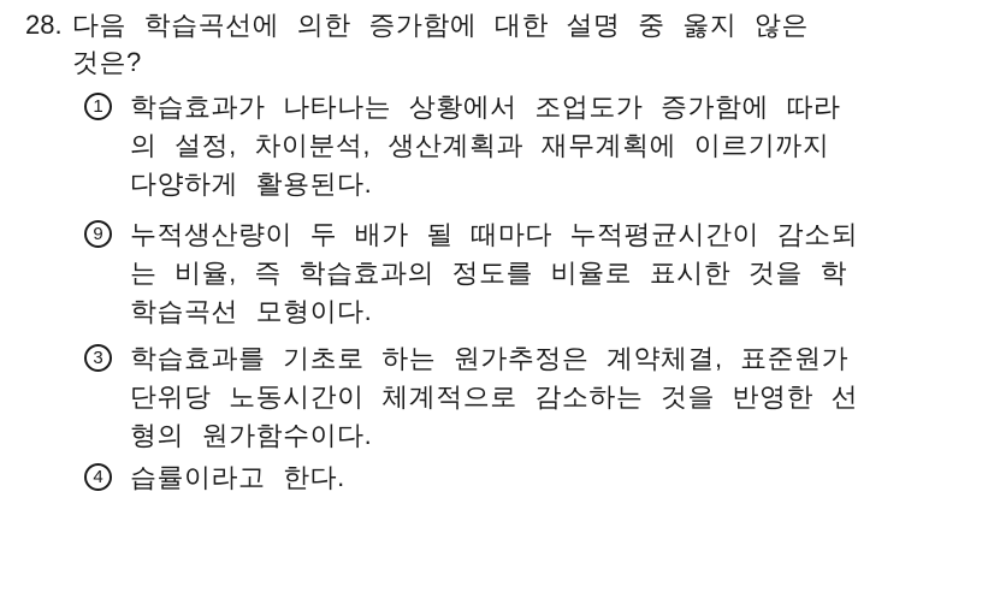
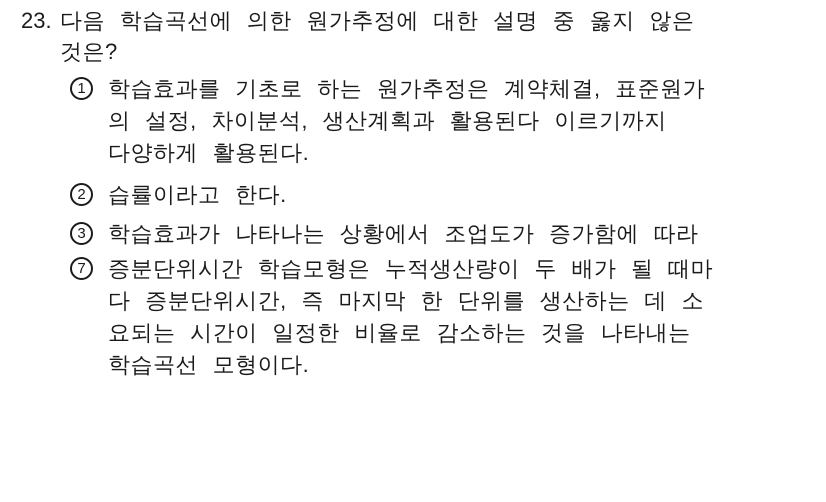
- 28.
+ 23.
- 다음 학습곡선에 의한 증가함에 대한 설명 중 옳지 않은
+ 다음 학습곡선에 의한 원가추정에 대한 설명 중 옳지 않은
  것은?
  1
- 학습효과가 나타나는 상황에서 조업도가 증가함에 따라
+ 학습효과를 기초로 하는 원가추정은 계약체결, 표준원가
- 의 설정, 차이분석, 생산계획과 재무계획에 이르기까지
+ 의 설정, 차이분석, 생산계획과 활용된다 이르기까지
  다양하게 활용된다.
- 9
+ 2
- 누적생산량이 두 배가 될 때마다 누적평균시간이 감소되
- 는 비율, 즉 학습효과의 정도를 비율로 표시한 것을 학
- 학습곡선 모형이다.
+ 습률이라고 한다.
  3
- 학습효과를 기초로 하는 원가추정은 계약체결, 표준원가
+ 학습효과가 나타나는 상황에서 조업도가 증가함에 따라
- 단위당 노동시간이 체계적으로 감소하는 것을 반영한 선
- 형의 원가함수이다.
- 4
+ 7
+ 증분단위시간 학습모형은 누적생산량이 두 배가 될 때마
+ 다 증분단위시간, 즉 마지막 한 단위를 생산하는 데 소
+ 요되는 시간이 일정한 비율로 감소하는 것을 나타내는
- 습률이라고 한다.
+ 학습곡선 모형이다.
